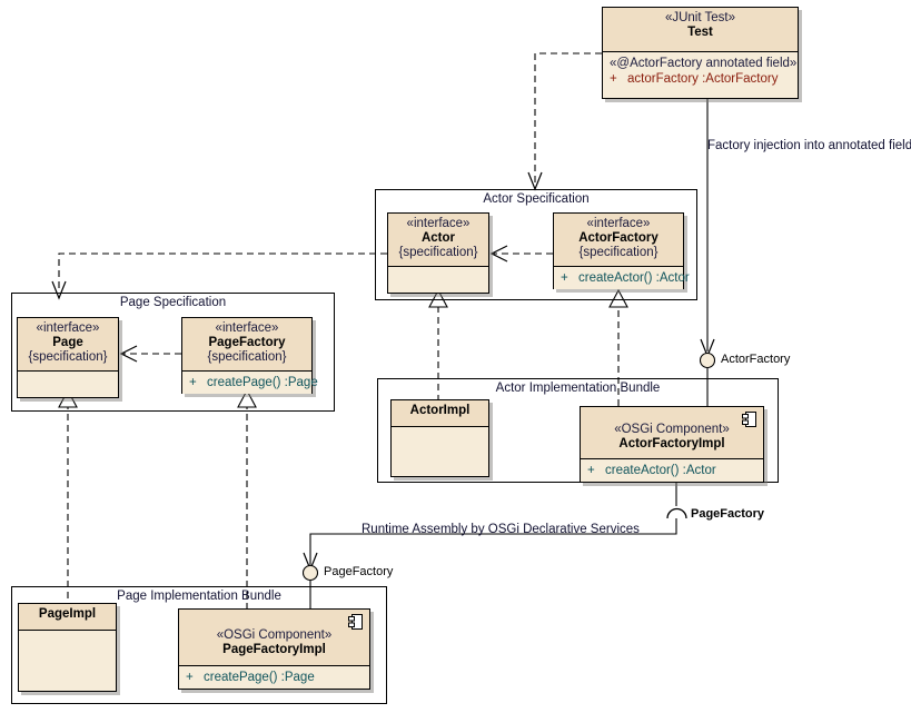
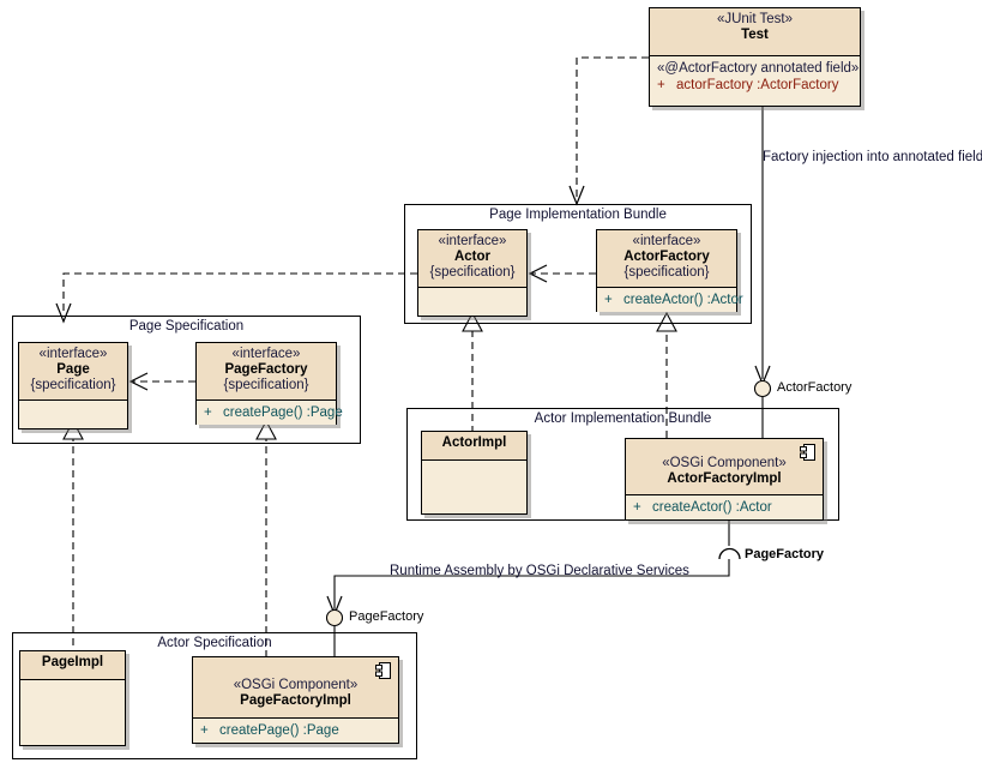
- Actor Specification
+ Page Implementation Bundle
  Page Specification
  Actor Implementation Bundle
- Page Implementation Bundle
+ Actor Specification
  «JUnit Test»
  Test
  «@ActorFactory annotated field»
  + actorFactory :ActorFactory
  «interface»
  Actor
  {specification}
  «interface»
  ActorFactory
  {specification}
  + createActor() :Actor
  «interface»
  Page
  {specification}
  «interface»
  PageFactory
  {specification}
  + createPage() :Page
  ActorImpl
  «OSGi Component»
  ActorFactoryImpl
  + createActor() :Actor
  PageImpl
  «OSGi Component»
  PageFactoryImpl
  + createPage() :Page
  Factory injection into annotated field
  ActorFactory
  PageFactory
  Runtime Assembly by OSGi Declarative Services
  PageFactory
